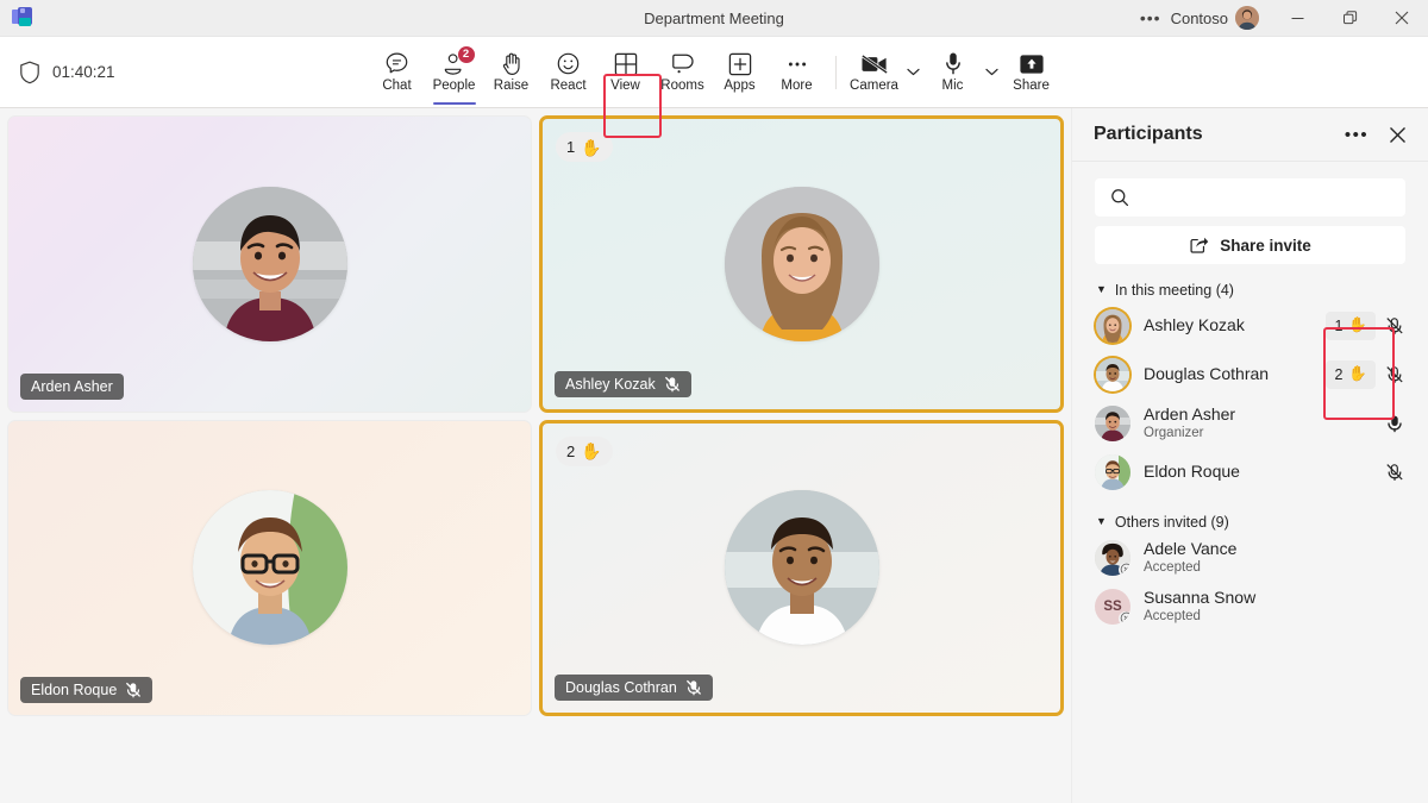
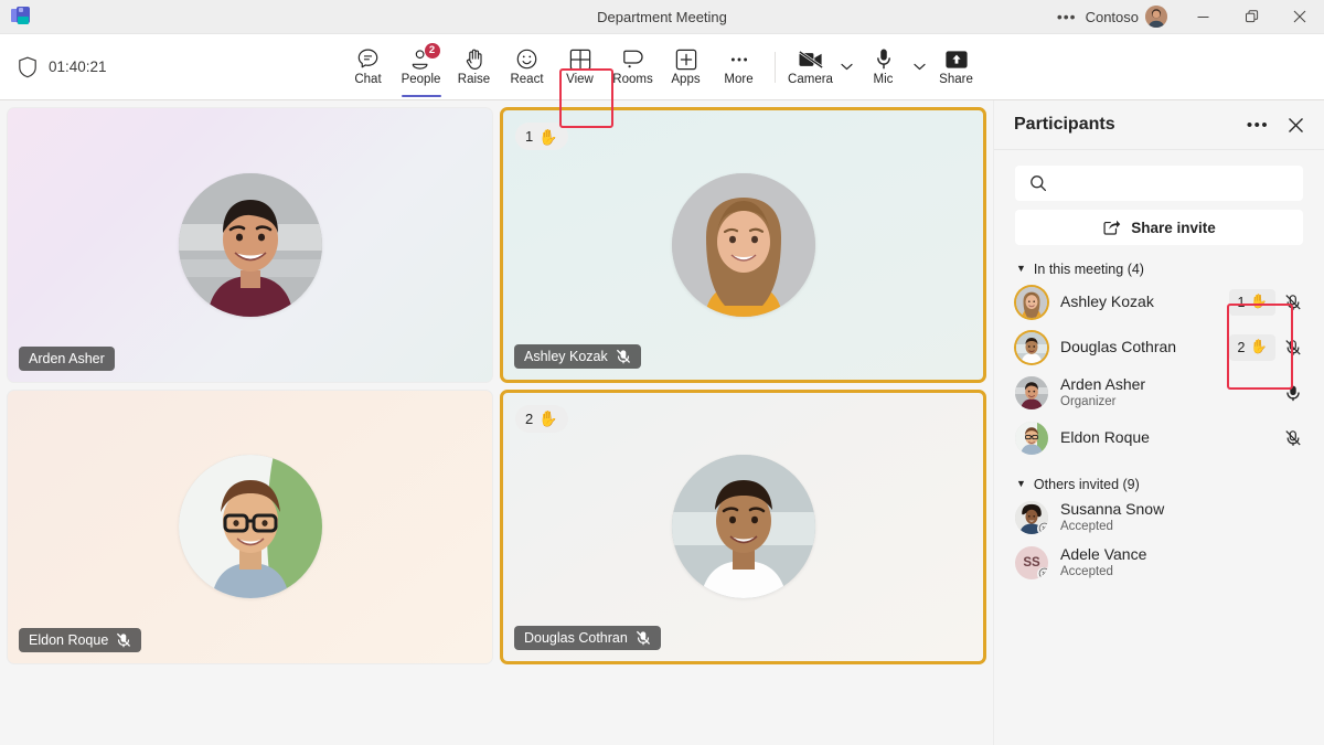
  Department Meeting
  •••
  Contoso
  01:40:21
  Chat
  2
  People
  Raise
  React
  View
  Rooms
  Apps
  More
  Camera
  Mic
  Share
  Arden Asher
  1
  ✋
  Ashley Kozak
  Eldon Roque
  2
  ✋
  Douglas Cothran
  Participants
  •••
  Share invite
  ▼
  In this meeting (4)
  Ashley Kozak
  1
  ✋
  Douglas Cothran
  2
  ✋
  Arden Asher
  Organizer
  Eldon Roque
  ▼
  Others invited (9)
- Adele Vance
+ Susanna Snow
  Accepted
  SS
- Susanna Snow
+ Adele Vance
  Accepted
